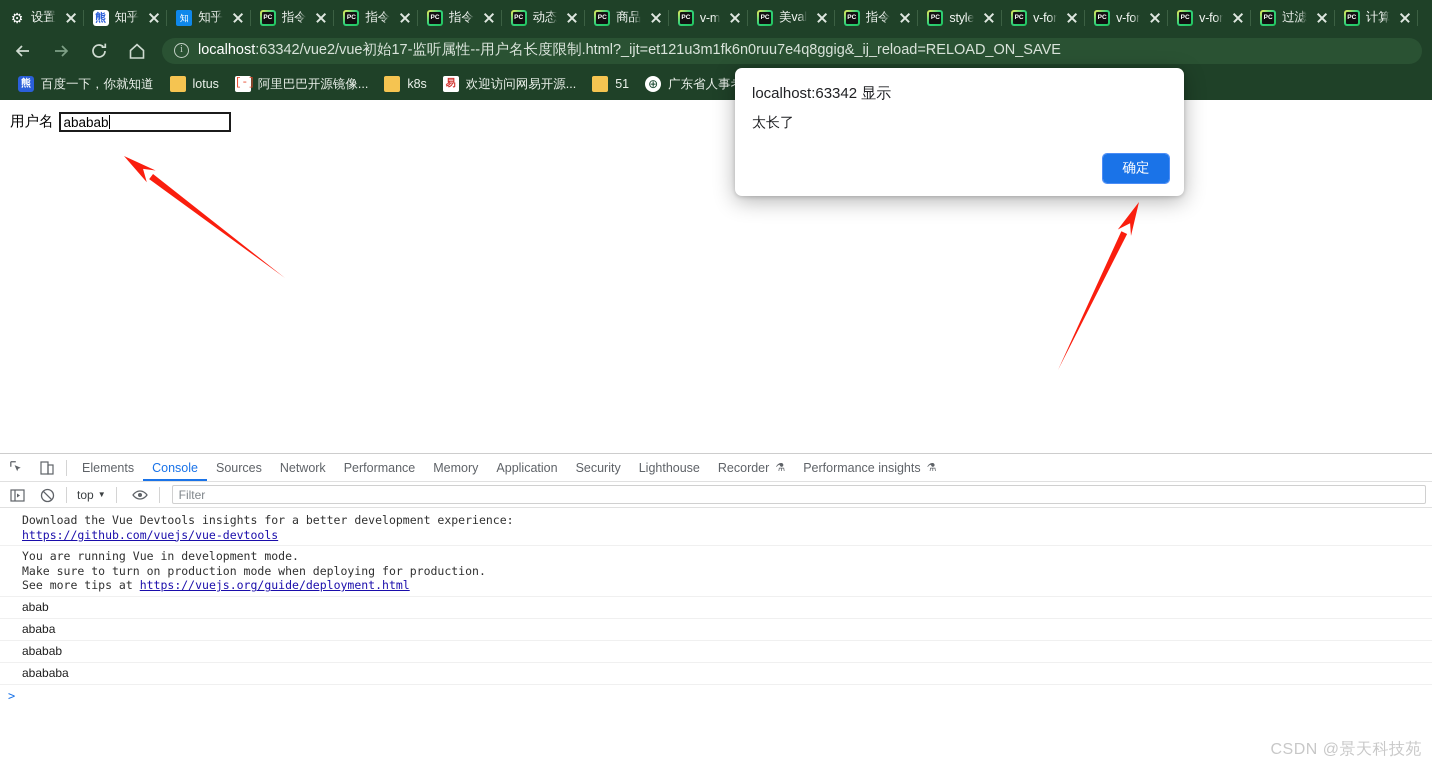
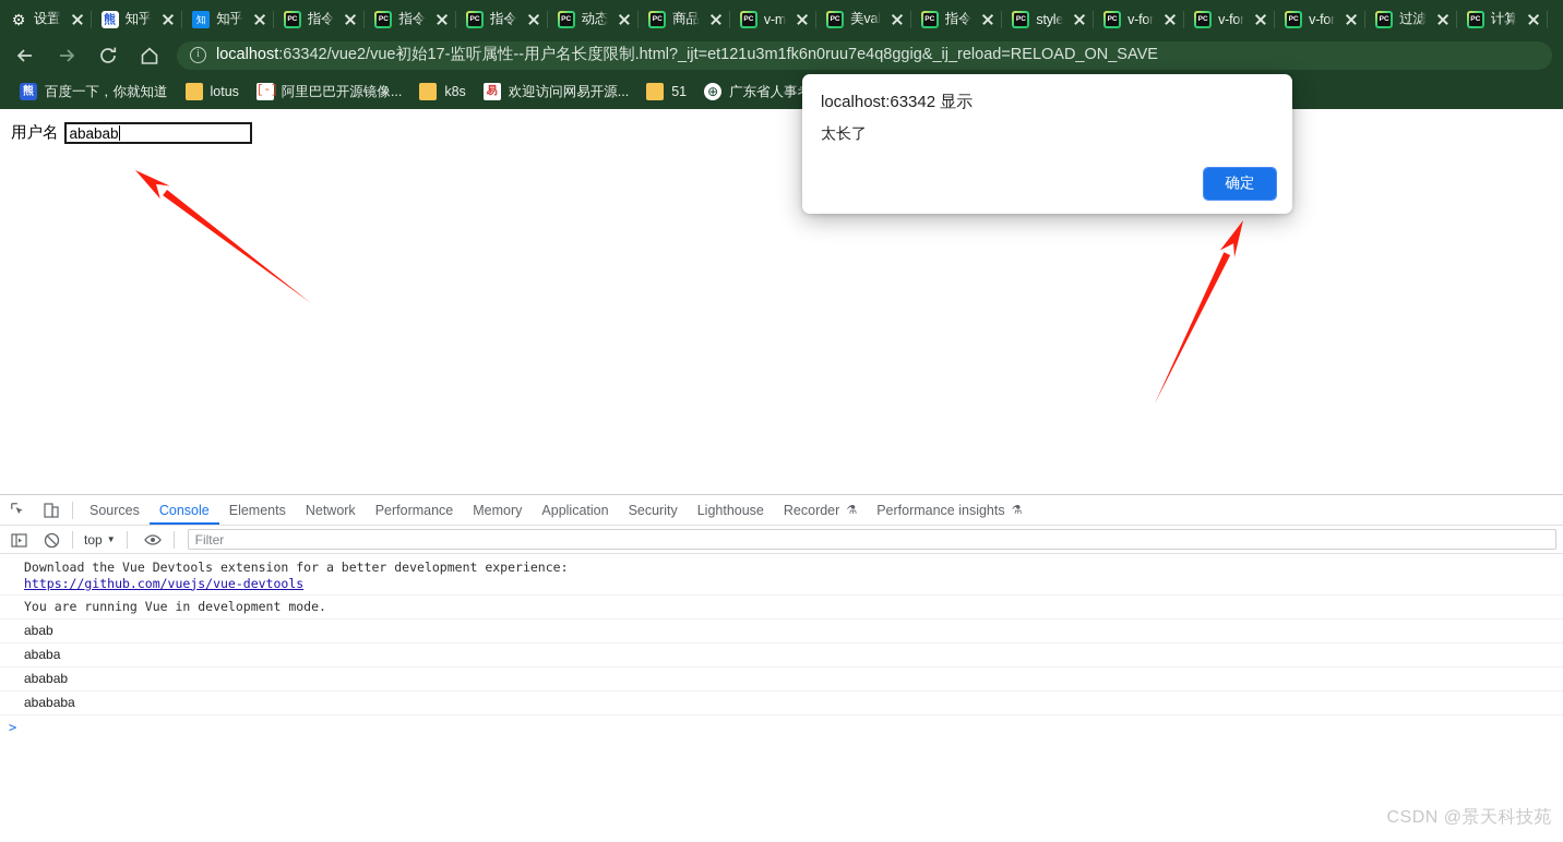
  ⚙
  设置
  熊
  知乎
  知
  知乎
  指令
  指令
  指令
  动态
  商品
  v-m
  美val
  指令
  style
  v-for
  v-for
  v-for
  过滤
  计算
  i
  localhost:63342/vue2/vue初始17-监听属性--用户名长度限制.html?_ijt=et121u3m1fk6n0ruu7e4q8ggig&_ij_reload=RELOAD_ON_SAVE
  熊
  百度一下，你就知道
  lotus
  阿里巴巴开源镜像...
  k8s
  易
  欢迎访问网易开源...
  51
  ⊕
  广东省人事
  用户名
  ababab
  localhost:63342 显示
  太长了
  确定
- Elements
+ Sources
  Console
- Sources
+ Elements
  Network
  Performance
  Memory
  Application
  Security
  Lighthouse
  Recorder
  ⚗
  Performance insights
  ⚗
  top
  ▼
  Filter
- Download the Vue Devtools insights for a better development experience:
+ Download the Vue Devtools extension for a better development experience:
  https://github.com/vuejs/vue-devtools
  You are running Vue in development mode.
- Make sure to turn on production mode when deploying for production.
- See more tips at https://vuejs.org/guide/deployment.html
  abab
  ababa
  ababab
  abababa
  >
  CSDN @景天科技苑
